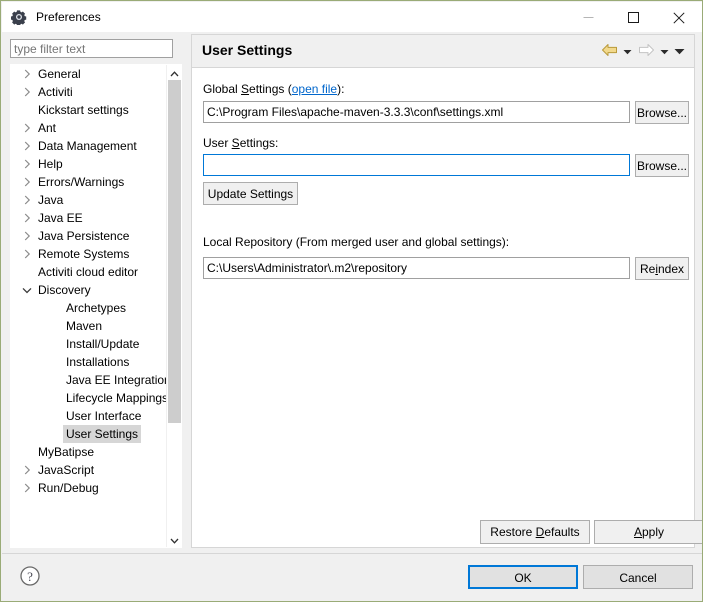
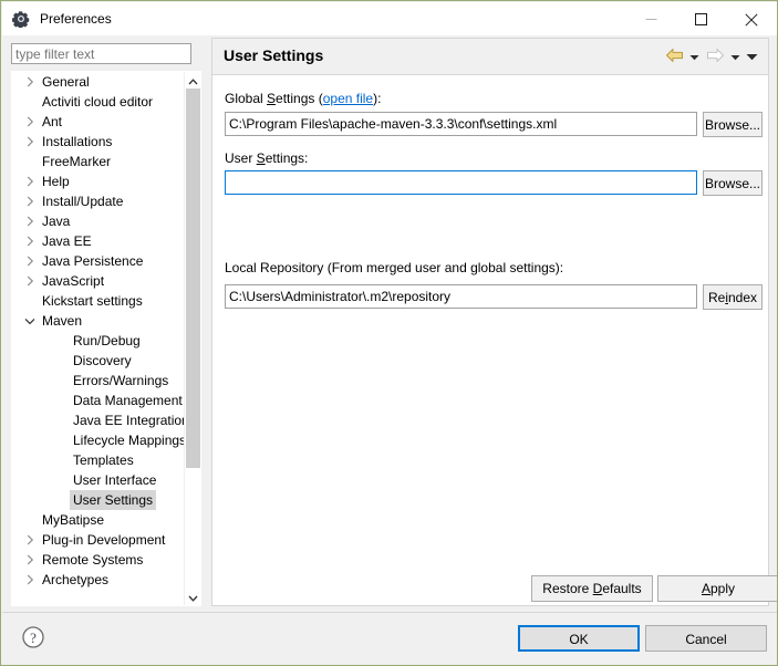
  Preferences
  type filter text
  General
- Activiti
- Kickstart settings
+ Activiti cloud editor
  Ant
- Data Management
+ Installations
+ FreeMarker
  Help
- Errors/Warnings
+ Install/Update
  Java
  Java EE
  Java Persistence
- Remote Systems
+ JavaScript
- Activiti cloud editor
+ Kickstart settings
- Discovery
+ Maven
- Archetypes
+ Run/Debug
- Maven
+ Discovery
- Install/Update
+ Errors/Warnings
- Installations
+ Data Management
  Java EE Integratio
  Lifecycle Mapping
+ Templates
  User Interface
  User Settings
  MyBatipse
+ Plug-in Development
- JavaScript
+ Remote Systems
- Run/Debug
+ Archetypes
  User Settings
  Global Settings (open file):
  C:\Program Files\apache-maven-3.3.3\conf\settings.xml
  Browse...
  User Settings:
  Browse...
- Update Settings
  Local Repository (From merged user and global settings):
  C:\Users\Administrator\.m2\repository
  Reindex
  Restore Defaults
  Apply
  ?
  OK
  Cancel
